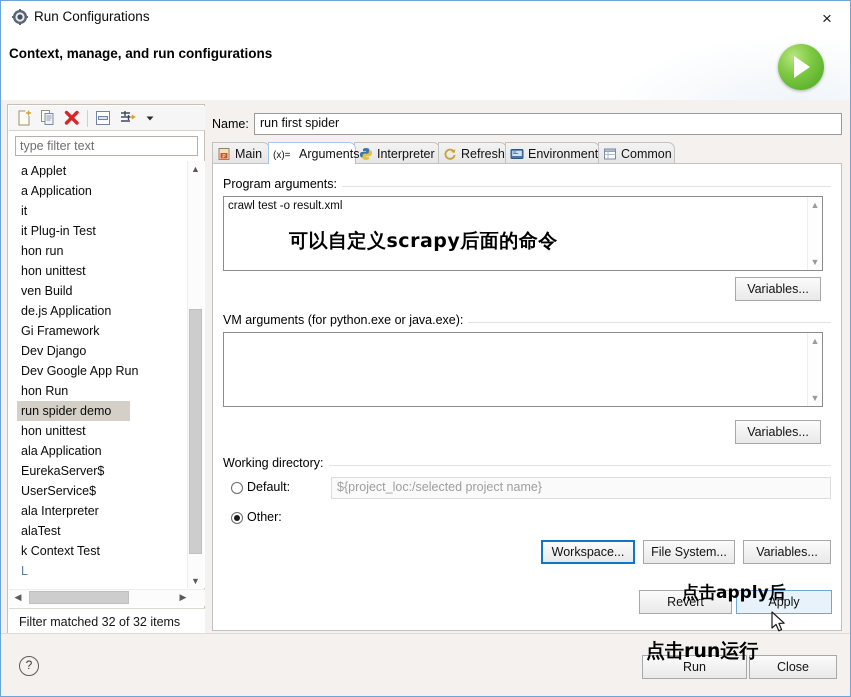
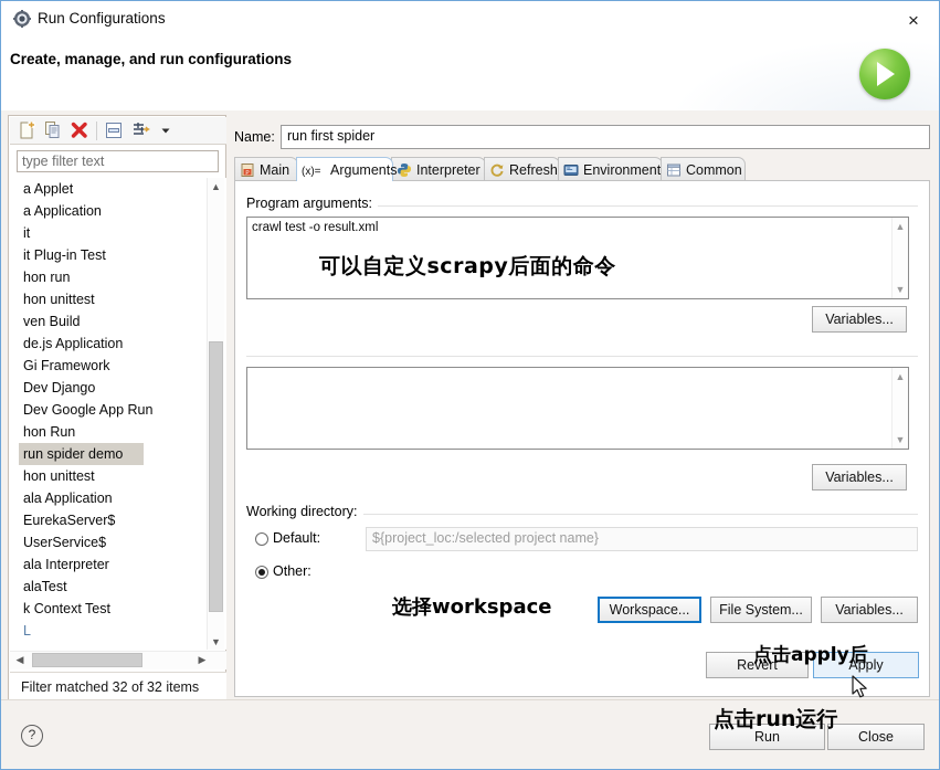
  Run Configurations
  ×
- Context, manage, and run configurations
+ Create, manage, and run configurations
  type filter text
  a Applet
  a Application
  it
  it Plug-in Test
  hon run
  hon unittest
  ven Build
  de.js Application
  Gi Framework
  Dev Django
  Dev Google App Run
  hon Run
  run spider demo
  hon unittest
  ala Application
  EurekaServer$
  UserService$
  ala Interpreter
  alaTest
  k Context Test
  L
  ▲
  ▼
  ◀
  ▶
  Filter matched 32 of 32 items
  Name:
  run first spider
  Main
  (x)=
  Arguments
  Interpreter
  Refresh
  Environment
  Common
  Program arguments:
  crawl test -o result.xml
  ▲
  ▼
  Variables...
- VM arguments (for python.exe or java.exe):
  ▲
  ▼
  Variables...
  Working directory:
  Default:
  ${project_loc:/selected project name}
  Other:
  Workspace...
  File System...
  Variables...
  Revert
  Apply
  ?
  Run
  Close
  可以自定义scrapy后面的命令
+ 选择workspace
  点击apply后
  点击run运行
